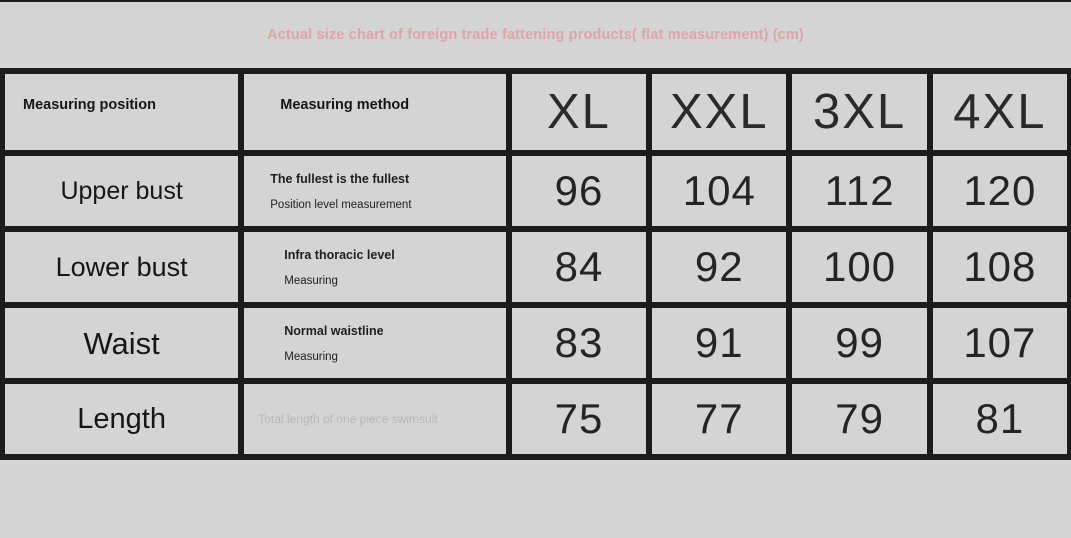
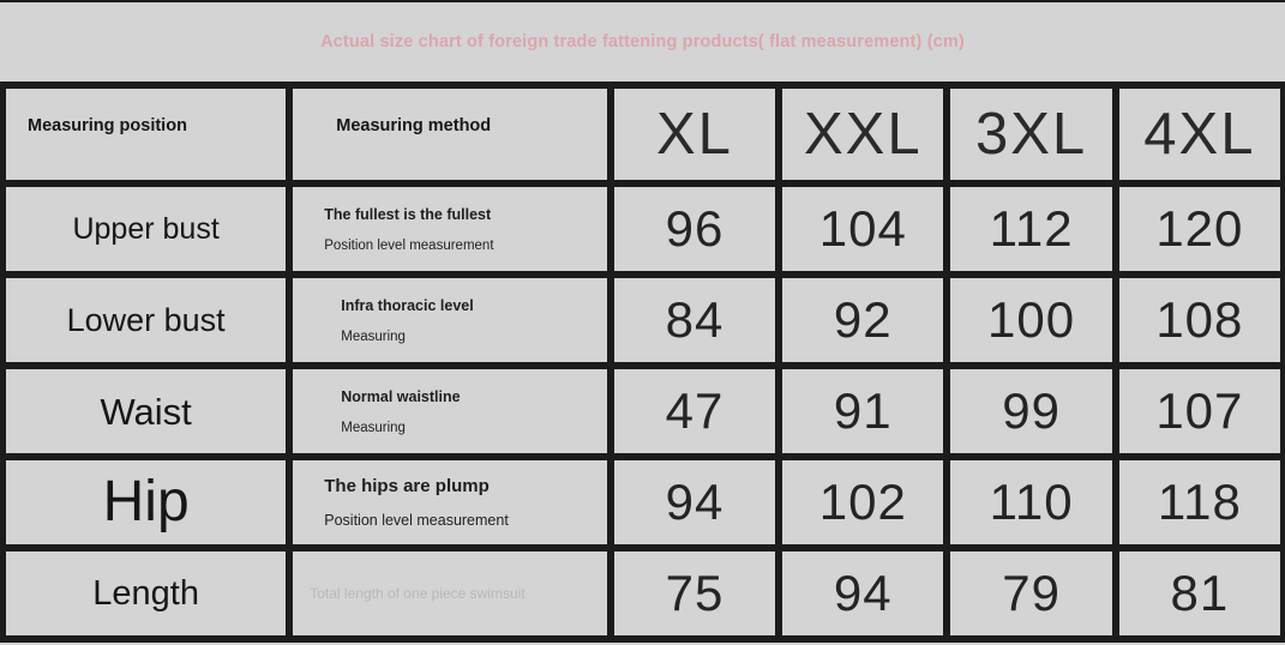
  Actual size chart of foreign trade fattening products( flat measurement) (cm)
  Measuring position	Measuring method	XL	XXL	3XL	4XL
  Upper bust	The fullest is the fullest Position level measurement	96	104	112	120
  Lower bust	Infra thoracic level Measuring	84	92	100	108
- Waist	Normal waistline Measuring	83	91	99	107
+ Waist	Normal waistline Measuring	47	91	99	107
+ Hip	The hips are plump Position level measurement	94	102	110	118
- Length	Total length of one piece swimsuit	75	77	79	81
+ Length	Total length of one piece swimsuit	75	94	79	81
